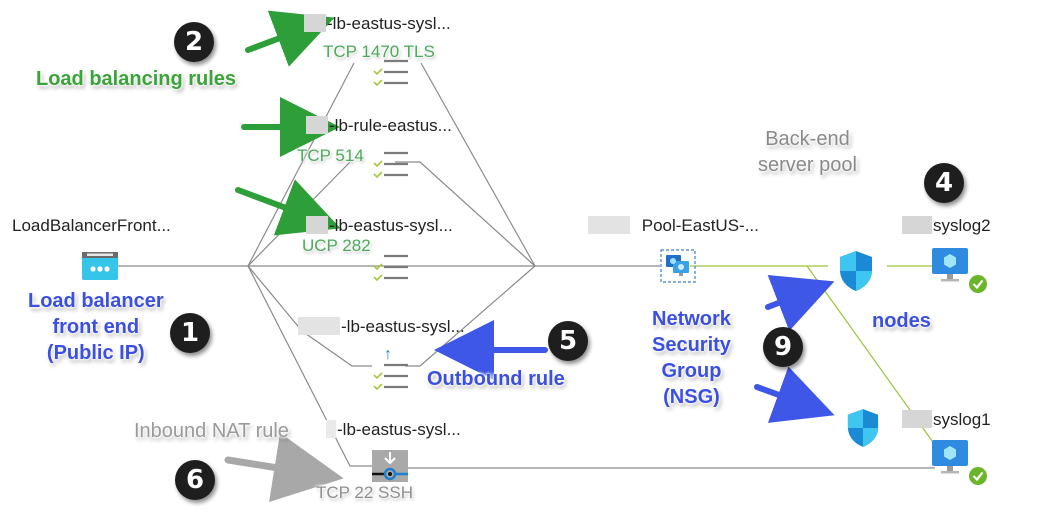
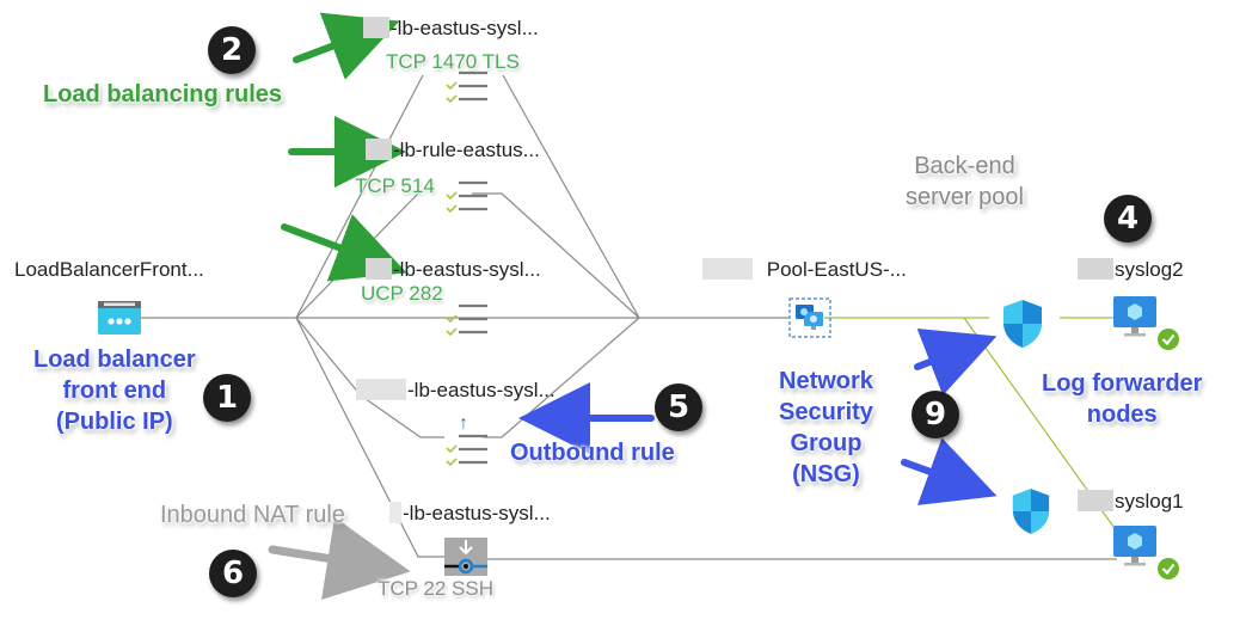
  LoadBalancerFront...
  Load balancer
  front end
  (Public IP)
  1
  2
  Load balancing rules
  -lb-eastus-sysl...
  TCP 1470 TLS
  -lb-rule-eastus...
  TCP 514
  -lb-eastus-sysl...
  UCP 282
  -lb-eastus-sysl...
  ↑
  5
  Outbound rule
  Inbound NAT rule
  -lb-eastus-sysl...
  TCP 22 SSH
  6
  Back-end
  server pool
  Pool-EastUS-...
  Network
  Security
  Group
  (NSG)
  9
  4
  syslog2
+ Log forwarder
  nodes
  syslog1
